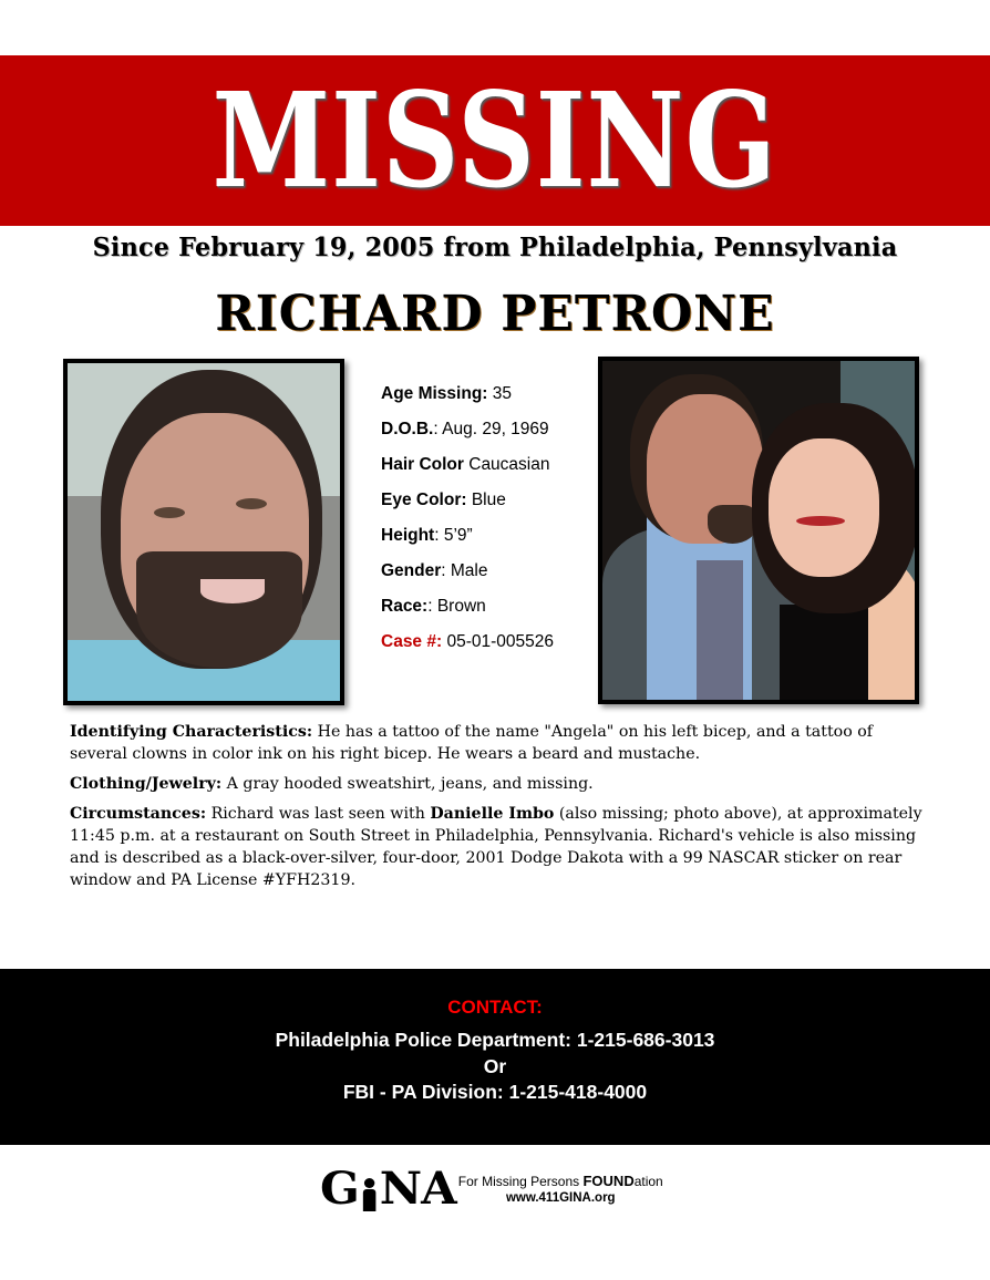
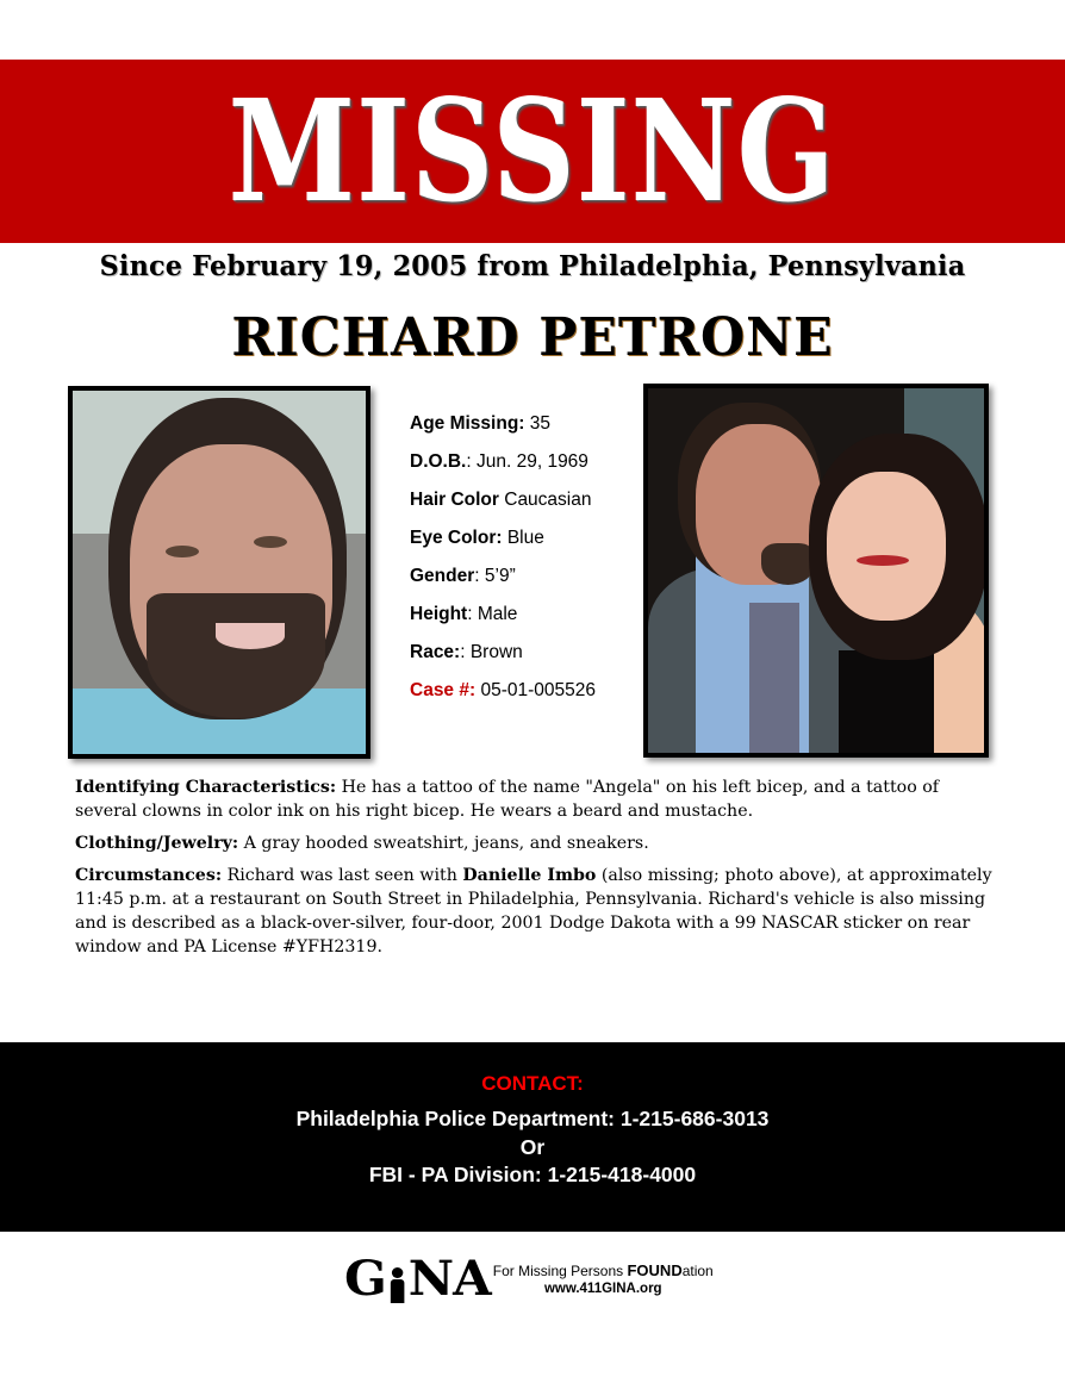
  MISSING
  Since February 19, 2005 from Philadelphia, Pennsylvania
  RICHARD PETRONE
  Age Missing: 35
- D.O.B.: Aug. 29, 1969
+ D.O.B.: Jun. 29, 1969
  Hair Color Caucasian
  Eye Color: Blue
- Height: 5’9”
+ Gender: 5’9”
- Gender: Male
+ Height: Male
  Race:: Brown
  Case #: 05-01-005526
  Identifying Characteristics: He has a tattoo of the name "Angela" on his left bicep, and a tattoo of several clowns in color ink on his right bicep. He wears a beard and mustache.
- Clothing/Jewelry: A gray hooded sweatshirt, jeans, and missing.
+ Clothing/Jewelry: A gray hooded sweatshirt, jeans, and sneakers.
  Circumstances: Richard was last seen with Danielle Imbo (also missing; photo above), at approximately 11:45 p.m. at a restaurant on South Street in Philadelphia, Pennsylvania. Richard's vehicle is also missing and is described as a black-over-silver, four-door, 2001 Dodge Dakota with a 99 NASCAR sticker on rear window and PA License #YFH2319.
  CONTACT:
  Philadelphia Police Department: 1-215-686-3013
  Or
  FBI - PA Division: 1-215-418-4000
  G
  NA
  For Missing Persons FOUNDation
  www.411GINA.org
